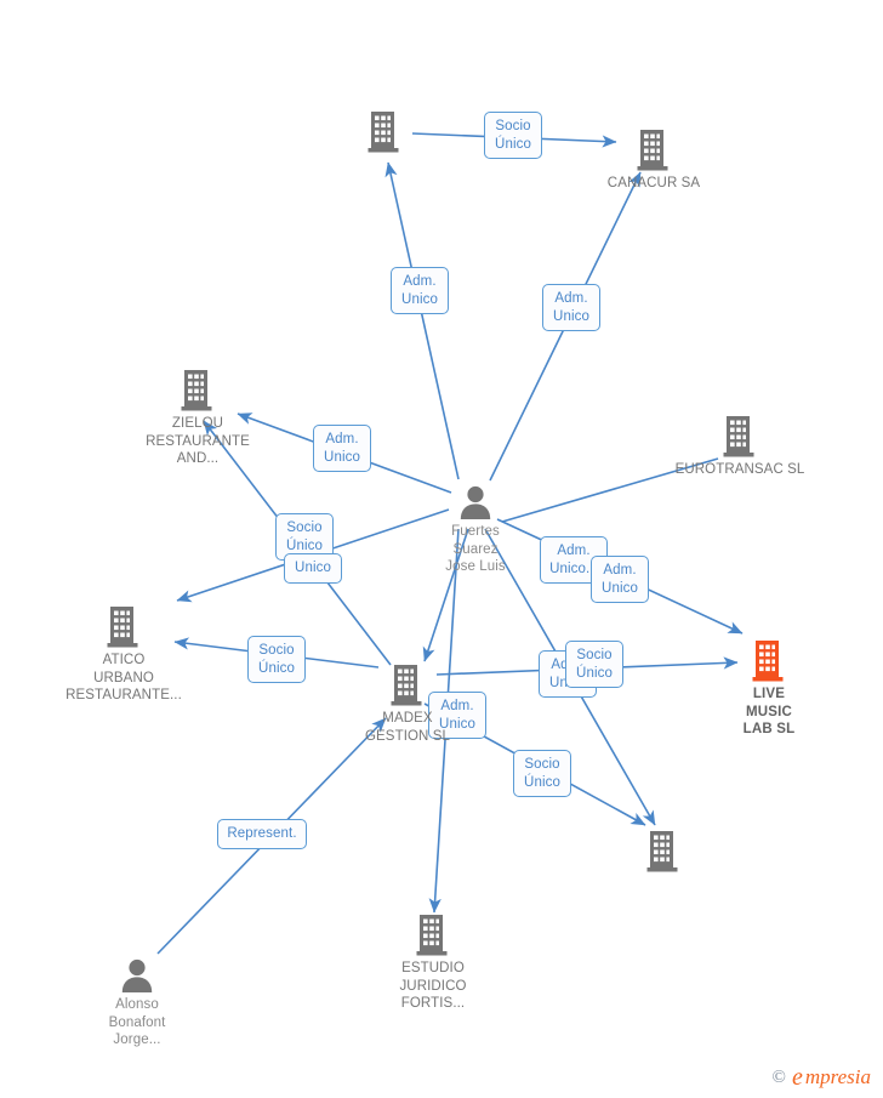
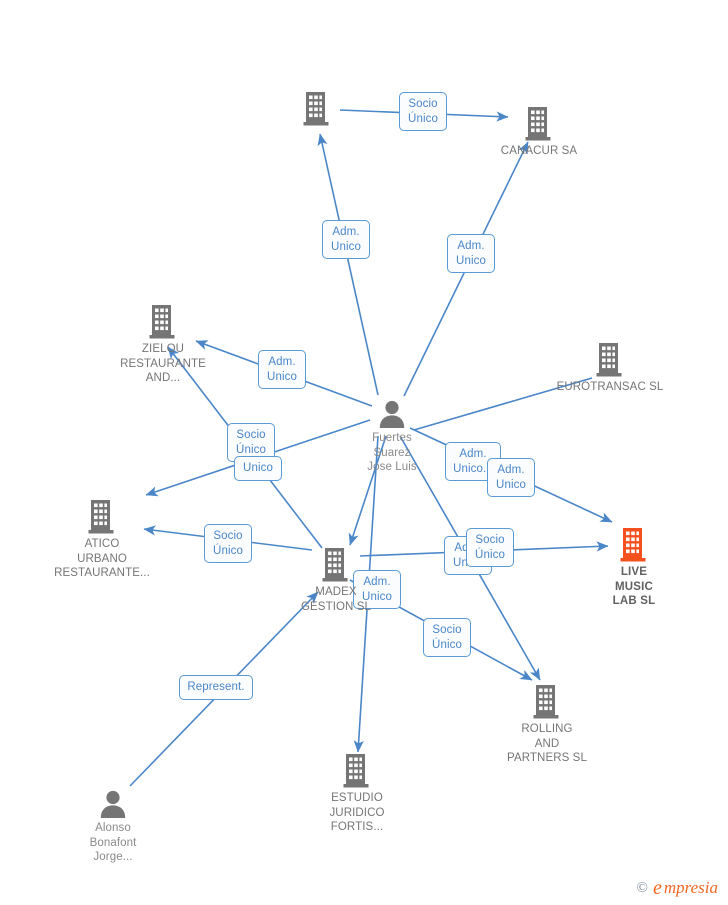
  Socio
  Único
  Adm.
  Unico
  Adm.
  Unico
  Adm.
  Unico
  Socio
  Único
  Unico
  Adm.
  Unico.
  Adm.
  Unico
  Socio
  Único
  Socio
  Único
  Adm.
  Unico
  Socio
  Único
  Represent.
  CANACUR SA
  ZIELOU
  RESTAURANTE
  AND...
  EUROTRANSAC SL
  Fuertes
  Suarez
  Jose Luis
  ATICO
  URBANO
  RESTAURANTE...
  MADEX
  GESTION SL
  LIVE
  MUSIC
  LAB SL
+ ROLLING
+ AND
+ PARTNERS SL
  ESTUDIO
  JURIDICO
  FORTIS...
  Alonso
  Bonafont
  Jorge...
  ©
  e
  mpresia
